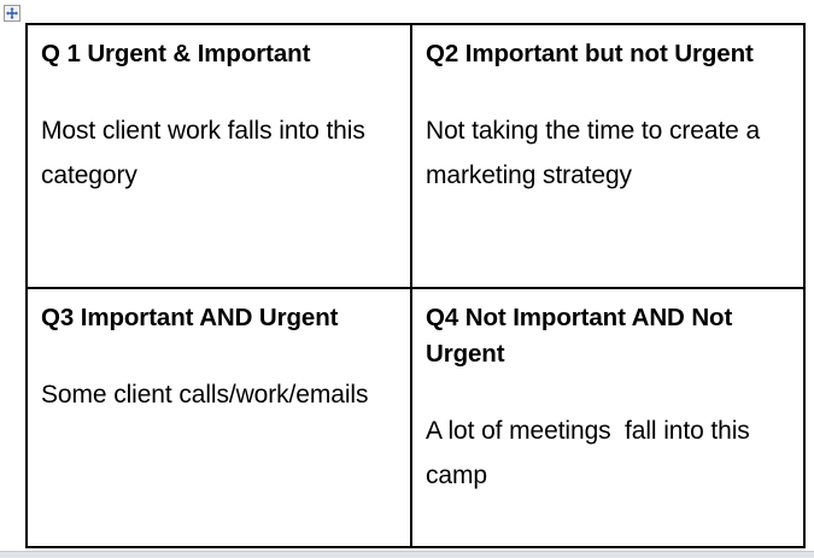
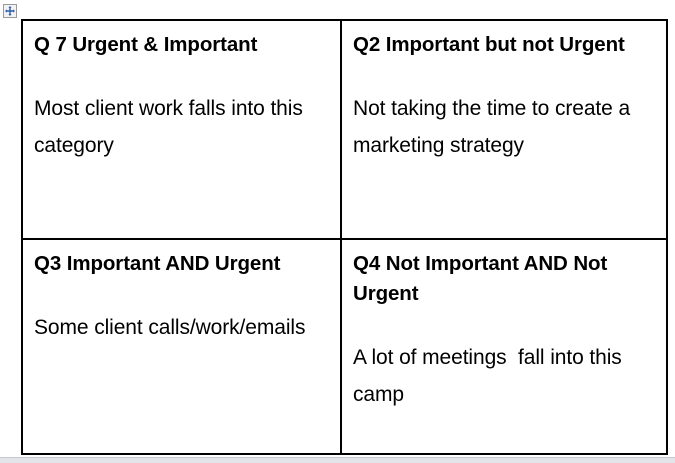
- Q 1 Urgent & Important Most client work falls into this category	Q2 Important but not Urgent Not taking the time to create a marketing strategy
+ Q 7 Urgent & Important Most client work falls into this category	Q2 Important but not Urgent Not taking the time to create a marketing strategy
  Q3 Important AND Urgent Some client calls/work/emails	Q4 Not Important AND Not Urgent A lot of meetings fall into this camp
